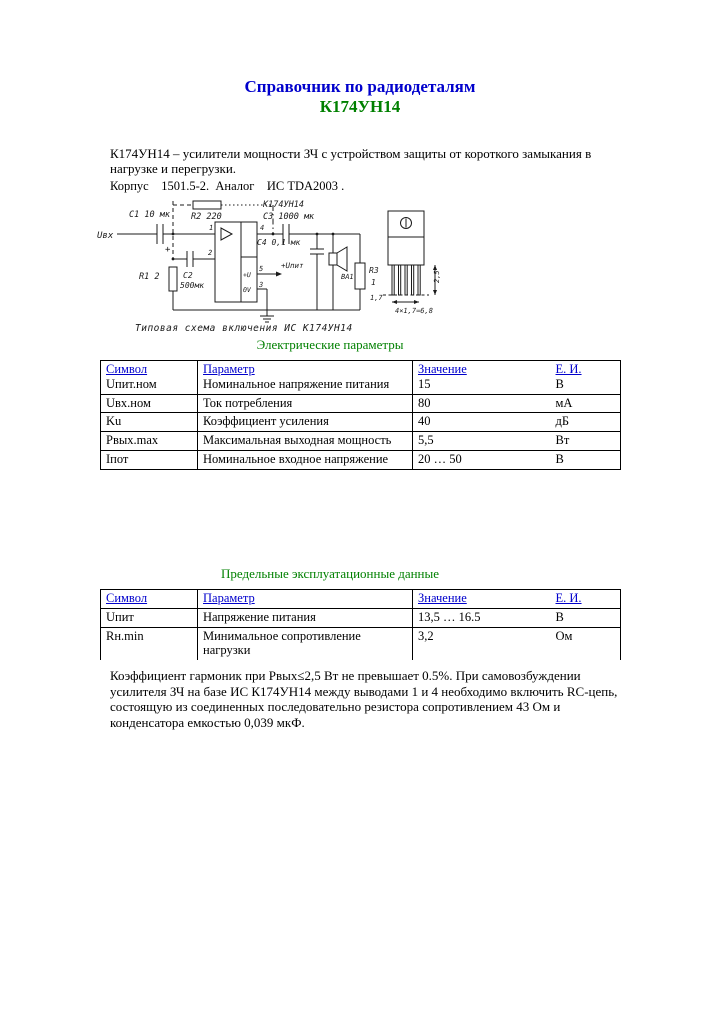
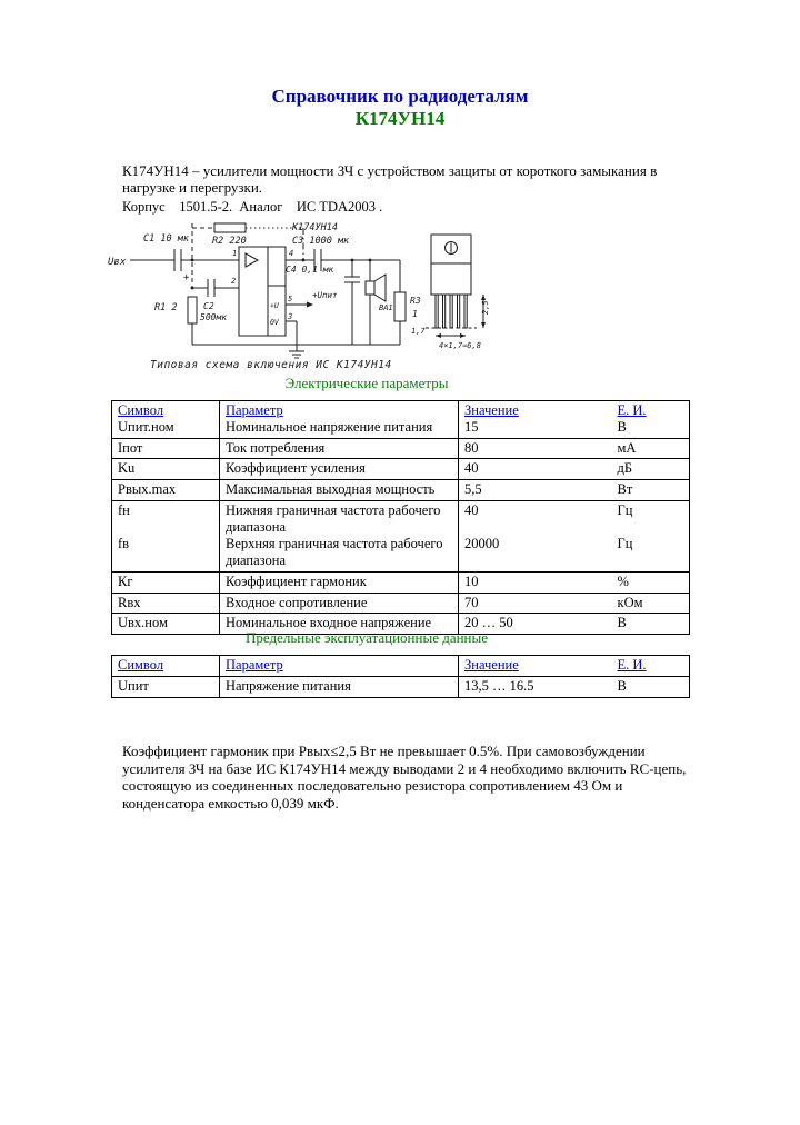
  Справочник по радиодеталям
  К174УН14
  К174УН14 – усилители мощности ЗЧ с устройством защиты от короткого замыкания в нагрузке и перегрузки.
  Корпус 1501.5-2. Аналог ИС TDA2003 .
  Uвх
  C1 10 мк
  +
  R2 220
  1
  2
  4
  5
  3
  +U
  0V
  C2
  500мк
  R1 2
  К174УН14
  C3 1000 мк
  C4 0,1 мк
  +Uпит
  ВА1
  R3
  1
  Типовая схема включения ИС К174УН14
  1,7
  4×1,7=6,8
  Электрические параметры
  СимволUпит.ном	ПараметрНоминальное напряжение питания	Значение15	Е. И.В
- Uвх.ном	Ток потребления	80	мА
+ Iпот	Ток потребления	80	мА
  Ku	Коэффициент усиления	40	дБ
  Pвых.max	Максимальная выходная мощность	5,5	Вт
+ fнfв	Нижняя граничная частота рабочего диапазонаВерхняя граничная частота рабочего диапазона	4020000	ГцГц
+ Кг	Коэффициент гармоник	10	%
+ Rвх	Входное сопротивление	70	кОм
- Iпот	Номинальное входное напряжение	20 … 50	В
+ Uвх.ном	Номинальное входное напряжение	20 … 50	В
  Предельные эксплуатационные данные
  Символ	Параметр	Значение	Е. И.
  Uпит	Напряжение питания	13,5 … 16.5	В
- Rн.min	Минимальное сопротивление нагрузки	3,2	Ом
- Коэффициент гармоник при Pвых≤2,5 Вт не превышает 0.5%. При самовозбуждении усилителя ЗЧ на базе ИС К174УН14 между выводами 1 и 4 необходимо включить RC-цепь, состоящую из соединенных последовательно резистора сопротивлением 43 Ом и конденсатора емкостью 0,039 мкФ.
+ Коэффициент гармоник при Pвых≤2,5 Вт не превышает 0.5%. При самовозбуждении усилителя ЗЧ на базе ИС К174УН14 между выводами 2 и 4 необходимо включить RC-цепь, состоящую из соединенных последовательно резистора сопротивлением 43 Ом и конденсатора емкостью 0,039 мкФ.
